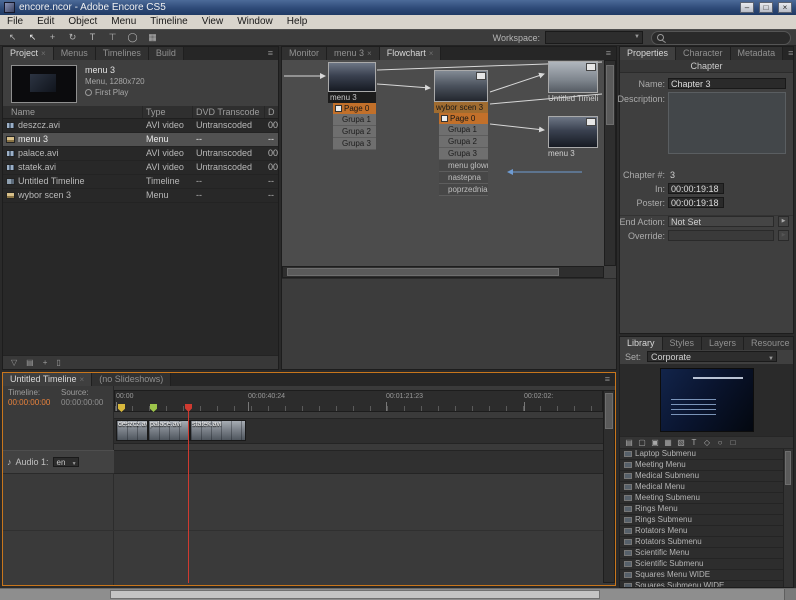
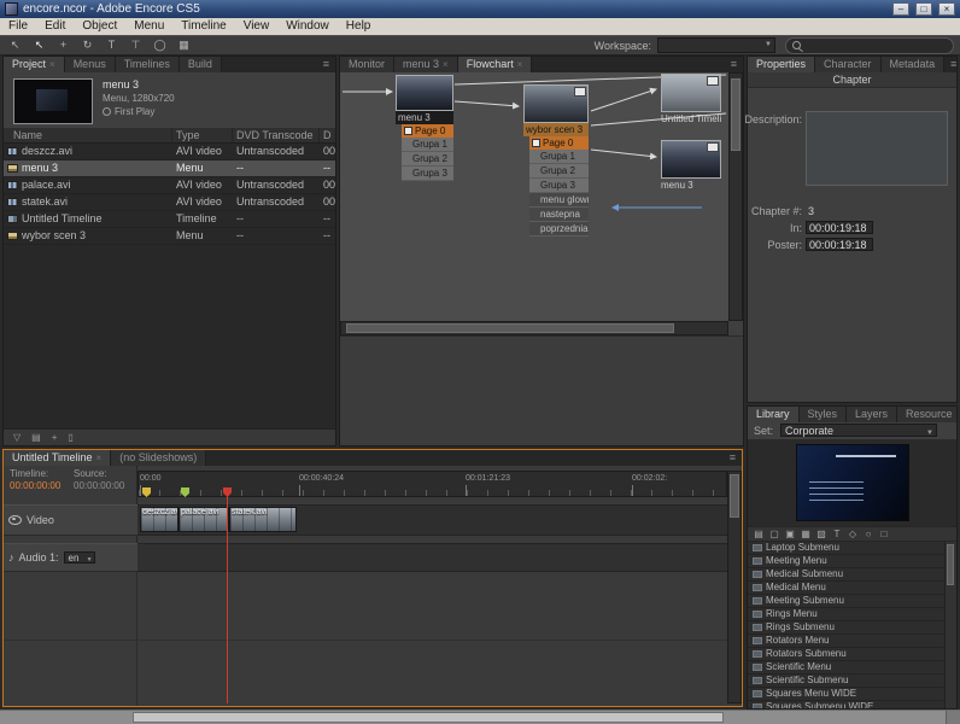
  encore.ncor - Adobe Encore CS5
  –
  □
  ×
  File
  Edit
  Object
  Menu
  Timeline
  View
  Window
  Help
  ↖
  ↖
  +
  ↻
  T
  ⊤
  ◯
  ▦
  Workspace:
  Project
  ×
  Menus
  Timelines
  Build
  ≡
  menu 3
  Menu, 1280x720
  First Play
  Name
  Type
  DVD Transcode
  D
  deszcz.avi
  AVI video
  Untranscoded
  menu 3
  Menu
  --
  --
  palace.avi
  AVI video
  Untranscoded
  statek.avi
  AVI video
  Untranscoded
  Untitled Timeline
  Timeline
  --
  --
  wybor scen 3
  Menu
  --
  --
  ▽
  ▤
  +
  ▯
  Monitor
  menu 3
  ×
  Flowchart
  ×
  ≡
  menu 3
  Page 0
  Grupa 1
  Grupa 2
  Grupa 3
  wybor scen 3
  Page 0
  Grupa 1
  Grupa 2
  Grupa 3
  menu glow
  nastepna
  poprzednia
  Untitled Timeli
  menu 3
  Properties
  Character
  Metadata
  ≡
  Chapter
- Name:
- Chapter 3
  Description:
  Chapter #:
  3
  In:
  00:00:19:18
  Poster:
  00:00:19:18
- End Action:
- Not Set
- Override:
  Library
  Styles
  Layers
  Resource
  Set:
  Cor­porate
  ▤
  ▢
  ▣
  ▦
  ▧
  T
  ◇
  ○
  □
  Laptop Submenu
  Meeting Menu
  Medical Submenu
  Medical Menu
  Meeting Submenu
  Rings Menu
  Rings Submenu
  Rotators Menu
  Rotators Submenu
  Scientific Menu
  Scientific Submenu
  Squares Menu WIDE
  Squares Submenu WIDE
  Untitled Timeline
  ×
  (no Slideshows)
  ≡
  Timeline:
  Source:
  00:00:00:00
  00:00:00:00
+ Video
  ♪
  Audio 1:
  en
